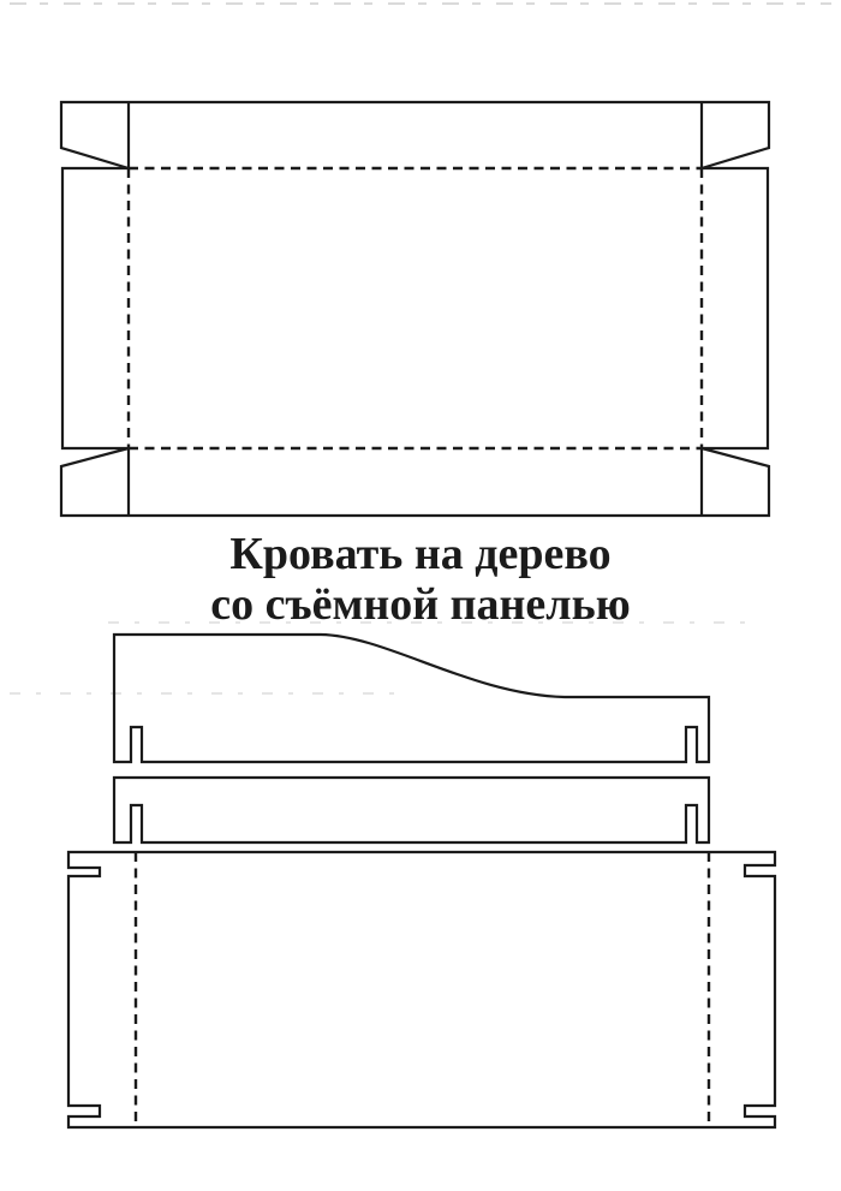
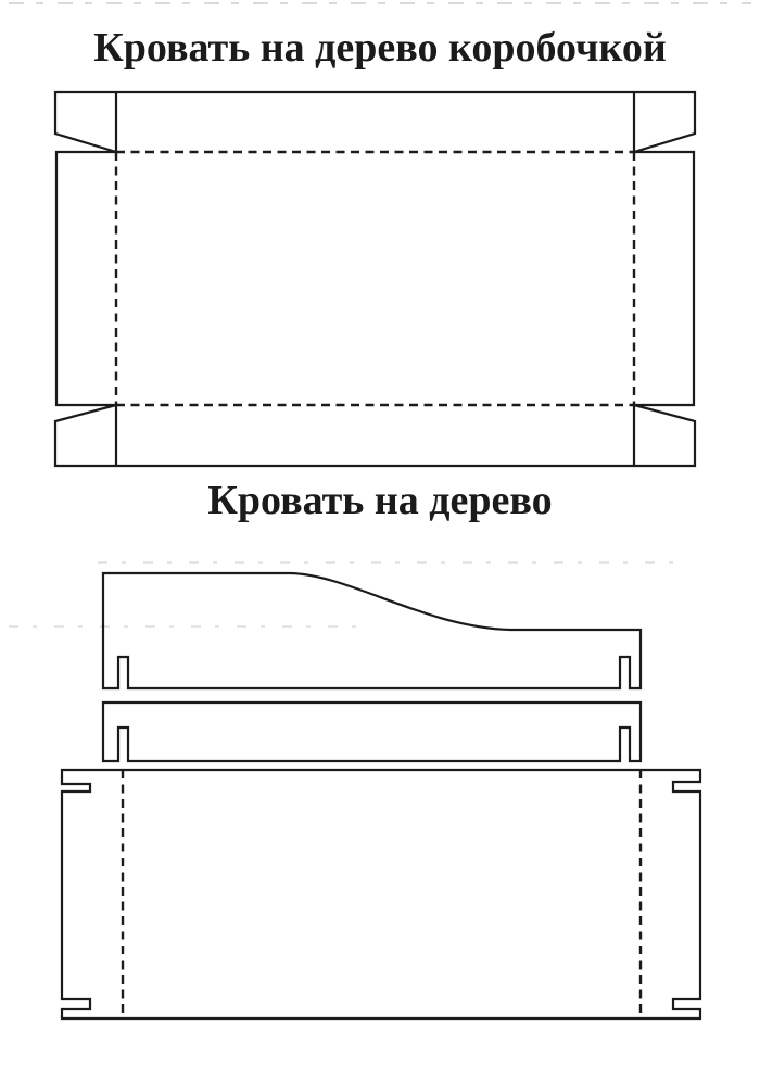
+ Кровать на дерево коробочкой
  Кровать на дерево
- со съёмной панелью
